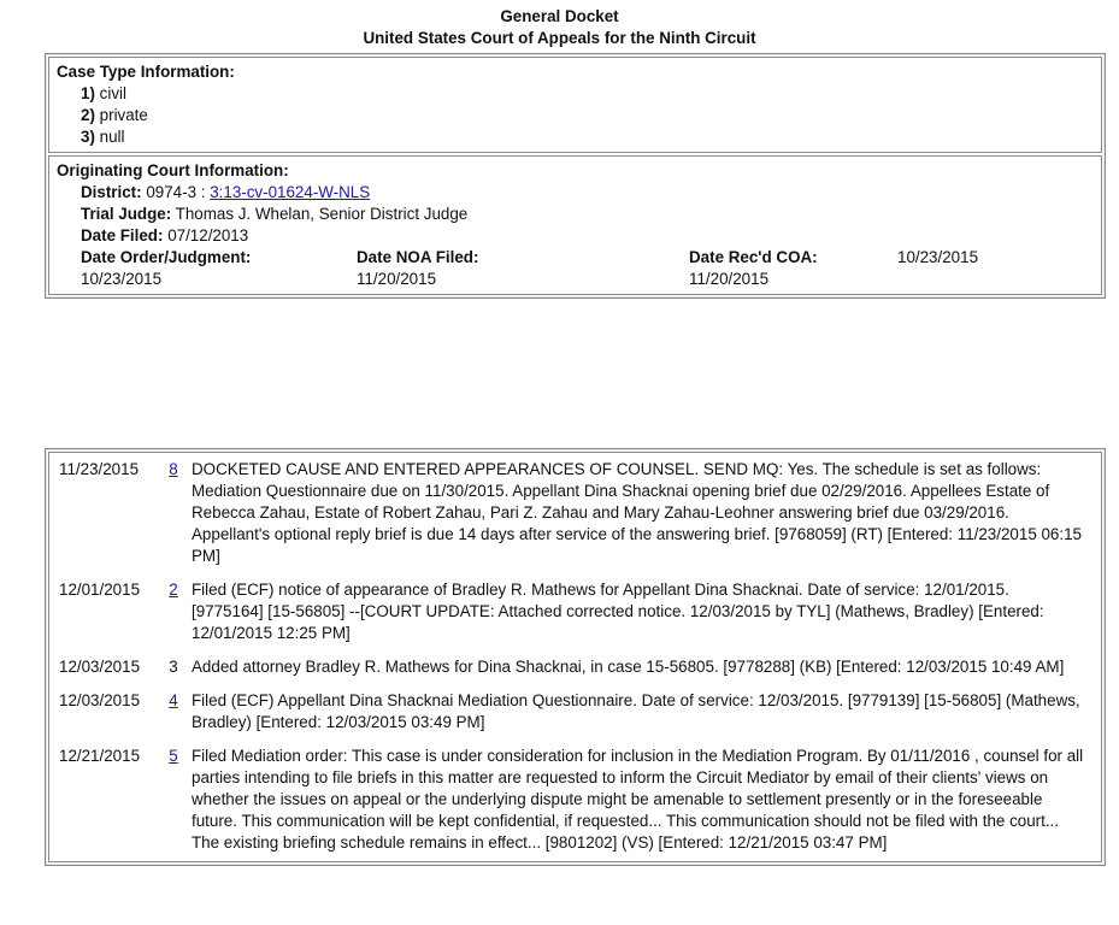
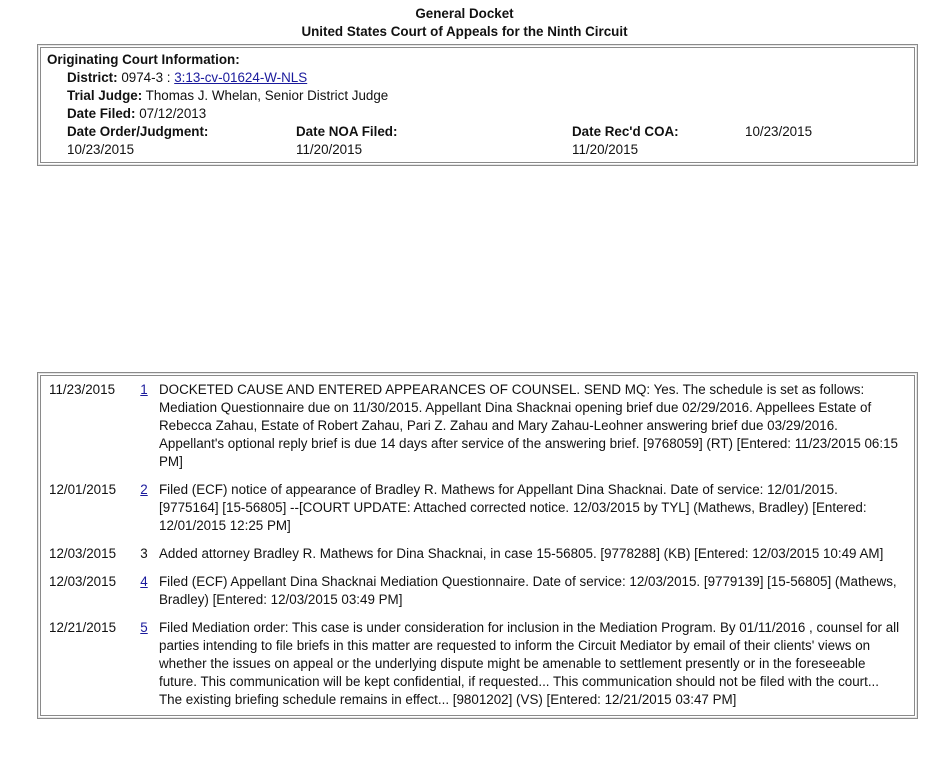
  General Docket
  United States Court of Appeals for the Ninth Circuit
- Case Type Information:
- 1) civil
- 2) private
- 3) null
  Originating Court Information:
  District: 0974-3 : 3:13-cv-01624-W-NLS
  Trial Judge: Thomas J. Whelan, Senior District Judge
  Date Filed: 07/12/2013
  Date Order/Judgment:
  Date NOA Filed:
  Date Rec'd COA:
  10/23/2015
  10/23/2015
  11/20/2015
  11/20/2015
  11/23/2015
- 8
+ 1
  DOCKETED CAUSE AND ENTERED APPEARANCES OF COUNSEL. SEND MQ: Yes. The schedule is set as follows: Mediation Questionnaire due on 11/30/2015. Appellant Dina Shacknai opening brief due 02/29/2016. Appellees Estate of Rebecca Zahau, Estate of Robert Zahau, Pari Z. Zahau and Mary Zahau-Leohner answering brief due 03/29/2016. Appellant's optional reply brief is due 14 days after service of the answering brief. [9768059] (RT) [Entered: 11/23/2015 06:15 PM]
  12/01/2015
  2
  Filed (ECF) notice of appearance of Bradley R. Mathews for Appellant Dina Shacknai. Date of service: 12/01/2015. [9775164] [15-56805] --[COURT UPDATE: Attached corrected notice. 12/03/2015 by TYL] (Mathews, Bradley) [Entered: 12/01/2015 12:25 PM]
  12/03/2015
  3
  Added attorney Bradley R. Mathews for Dina Shacknai, in case 15-56805. [9778288] (KB) [Entered: 12/03/2015 10:49 AM]
  12/03/2015
  4
  Filed (ECF) Appellant Dina Shacknai Mediation Questionnaire. Date of service: 12/03/2015. [9779139] [15-56805] (Mathews, Bradley) [Entered: 12/03/2015 03:49 PM]
  12/21/2015
  5
  Filed Mediation order: This case is under consideration for inclusion in the Mediation Program. By 01/11/2016 , counsel for all parties intending to file briefs in this matter are requested to inform the Circuit Mediator by email of their clients' views on whether the issues on appeal or the underlying dispute might be amenable to settlement presently or in the foreseeable future. This communication will be kept confidential, if requested... This communication should not be filed with the court... The existing briefing schedule remains in effect... [9801202] (VS) [Entered: 12/21/2015 03:47 PM]
